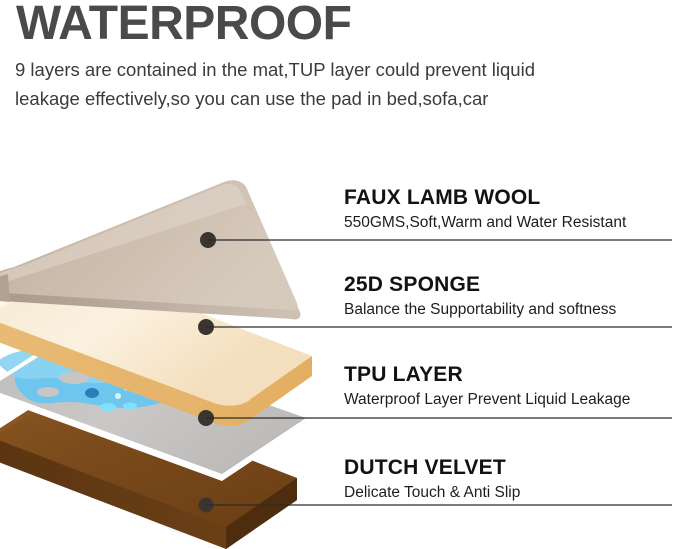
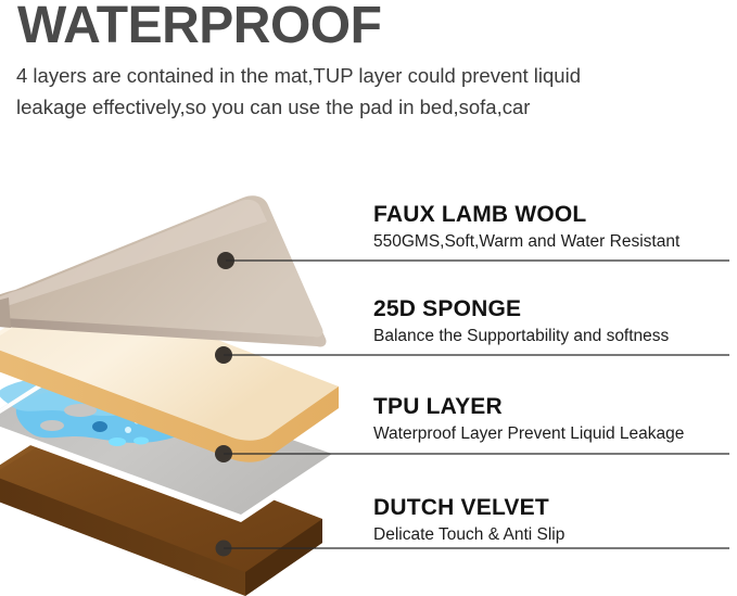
  WATERPROOF
- 9 layers are contained in the mat,TUP layer could prevent liquid
+ 4 layers are contained in the mat,TUP layer could prevent liquid
  leakage effectively,so you can use the pad in bed,sofa,car
  FAUX LAMB WOOL
  550GMS,Soft,Warm and Water Resistant
  25D SPONGE
  Balance the Supportability and softness
  TPU LAYER
  Waterproof Layer Prevent Liquid Leakage
  DUTCH VELVET
  Delicate Touch & Anti Slip
